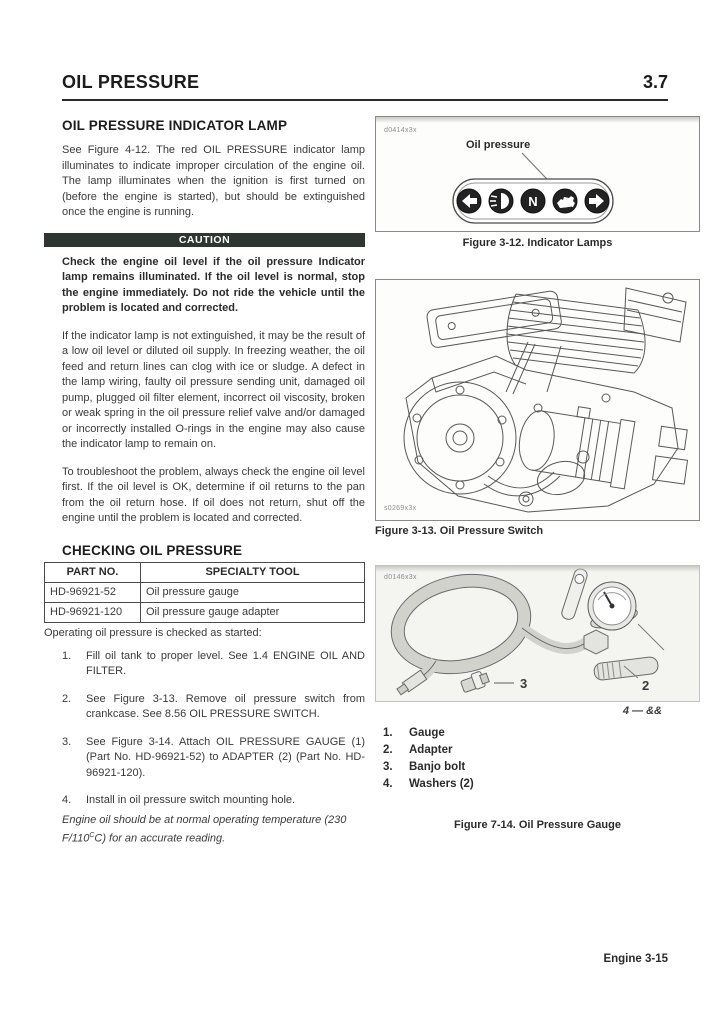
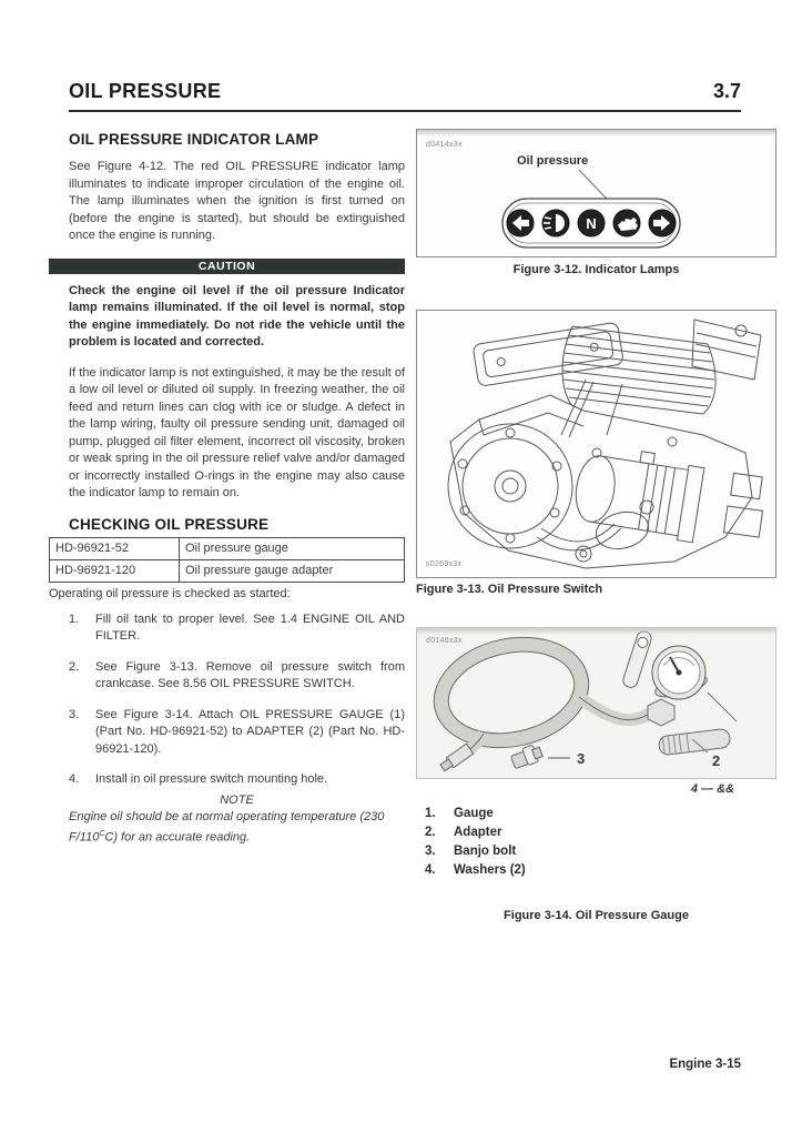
  OIL PRESSURE
  3.7
  OIL PRESSURE INDICATOR LAMP
  See Figure 4-12. The red OIL PRESSURE indicator lamp illuminates to indicate improper circulation of the engine oil. The lamp illuminates when the ignition is first turned on (before the engine is started), but should be extinguished once the engine is running.
  CAUTION
  Check the engine oil level if the oil pressure Indicator lamp remains illuminated. If the oil level is normal, stop the engine immediately. Do not ride the vehicle until the problem is located and corrected.
  If the indicator lamp is not extinguished, it may be the result of a low oil level or diluted oil supply. In freezing weather, the oil feed and return lines can clog with ice or sludge. A defect in the lamp wiring, faulty oil pressure sending unit, damaged oil pump, plugged oil filter element, incorrect oil viscosity, broken or weak spring in the oil pressure relief valve and/or damaged or incorrectly installed O-rings in the engine may also cause the indicator lamp to remain on.
- To troubleshoot the problem, always check the engine oil level first. If the oil level is OK, determine if oil returns to the pan from the oil return hose. If oil does not return, shut off the engine until the problem is located and corrected.
  CHECKING OIL PRESSURE
- PART NO.	SPECIALTY TOOL
  HD-96921-52	Oil pressure gauge
  HD-96921-120	Oil pressure gauge adapter
  Operating oil pressure is checked as started:
  1.
  Fill oil tank to proper level. See 1.4 ENGINE OIL AND FILTER.
  2.
  See Figure 3-13. Remove oil pressure switch from crankcase. See 8.56 OIL PRESSURE SWITCH.
  3.
  See Figure 3-14. Attach OIL PRESSURE GAUGE (1) (Part No. HD-96921-52) to ADAPTER (2) (Part No. HD-96921-120).
  4.
  Install in oil pressure switch mounting hole.
+ NOTE
  Engine oil should be at normal operating temperature (230 F/110 C) for an accurate reading.
  Oil pressure
  N
  Figure 3-12. Indicator Lamps
  Figure 3-13. Oil Pressure Switch
  2
  3
  4 — &&
  1.
  Gauge
  2.
  Adapter
  3.
  Banjo bolt
  4.
  Washers (2)
- Figure 7-14. Oil Pressure Gauge
+ Figure 3-14. Oil Pressure Gauge
  Engine 3-15
